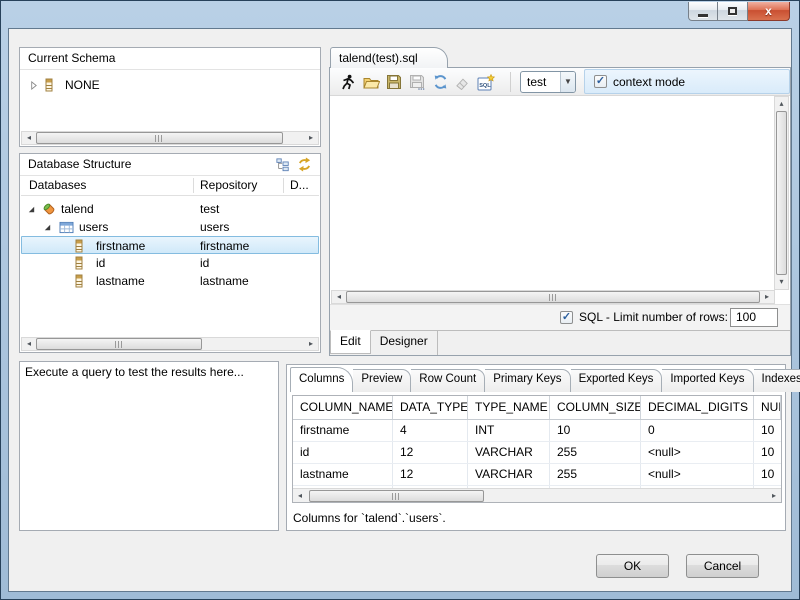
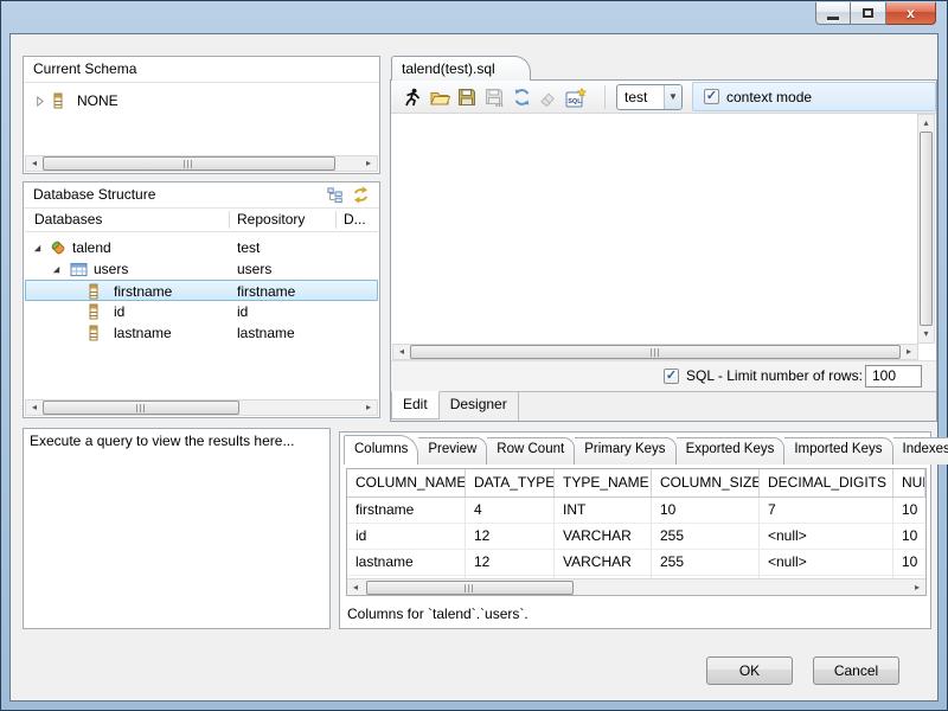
  x
  Current Schema
  NONE
  ◂
  ▸
  Database Structure
  Databases
  Repository
  D...
  talend
  test
  users
  users
  firstname
  firstname
  id
  id
  lastname
  lastname
  ◂
  ▸
- Execute a query to test the results here...
+ Execute a query to view the results here...
  talend(test).sql
  test
  ▼
  ✓
  context mode
  ▴
  ▾
  ◂
  ▸
  ✓
  SQL - Limit number of rows:
  100
  Edit
  Designer
  Columns
  Preview
  Row Count
  Primary Keys
  Exported Keys
  Imported Keys
  Indexes
  COLUMN_NAME
  DATA_TYPE
  TYPE_NAME
  COLUMN_SIZE
  DECIMAL_DIGITS
  firstname
  4
  INT
  10
- 0
+ 7
  10
  id
  12
  VARCHAR
  255
  <null>
  10
  lastname
  12
  VARCHAR
  255
  <null>
  10
  ◂
  ▸
  Columns for `talend`.`users`.
  OK
  Cancel
